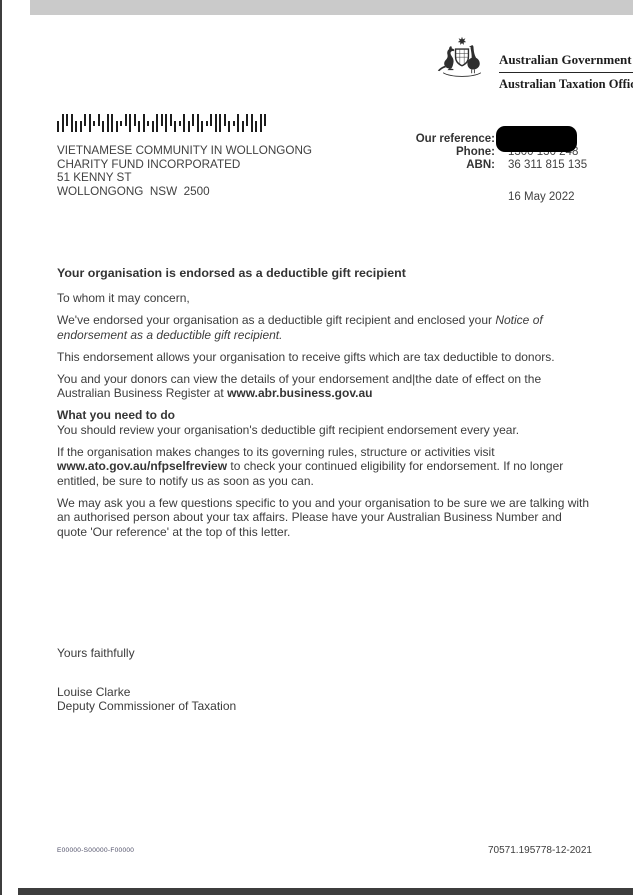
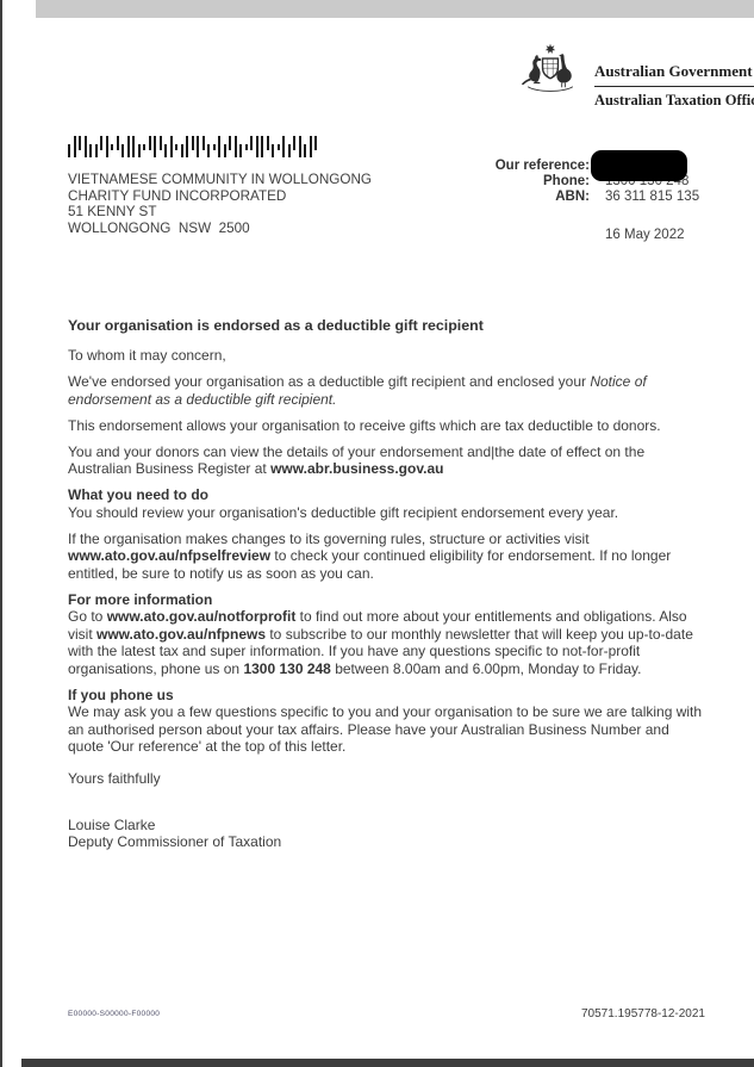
  Australian Government
  Australian Taxation Offi
  VIETNAMESE COMMUNITY IN WOLLONGONG
  CHARITY FUND INCORPORATED
  51 KENNY ST
  WOLLONGONG NSW 2500
  Our reference:
  Phone:
  1300 130 248
  ABN:
  36 311 815 135
  16 May 2022
  Your organisation is endorsed as a deductible gift recipient
  To whom it may concern,
  We've endorsed your organisation as a deductible gift recipient and enclosed your Notice of endorsement as a deductible gift recipient.
  This endorsement allows your organisation to receive gifts which are tax deductible to donors.
  You and your donors can view the details of your endorsement and|the date of effect on the Australian Business Register at www.abr.business.gov.au
  What you need to do
  You should review your organisation's deductible gift recipient endorsement every year.
  If the organisation makes changes to its governing rules, structure or activities visit www.ato.gov.au/nfpselfreview to check your continued eligibility for endorsement. If no longer entitled, be sure to notify us as soon as you can.
+ For more information
+ Go to www.ato.gov.au/notforprofit to find out more about your entitlements and obligations. Also visit www.ato.gov.au/nfpnews to subscribe to our monthly newsletter that will keep you up-to-date with the latest tax and super information. If you have any questions specific to not-for-profit organisations, phone us on 1300 130 248 between 8.00am and 6.00pm, Monday to Friday.
+ If you phone us
  We may ask you a few questions specific to you and your organisation to be sure we are talking with an authorised person about your tax affairs. Please have your Australian Business Number and quote 'Our reference' at the top of this letter.
  Yours faithfully
  Louise Clarke
  Deputy Commissioner of Taxation
  70571.195778-12-2021
